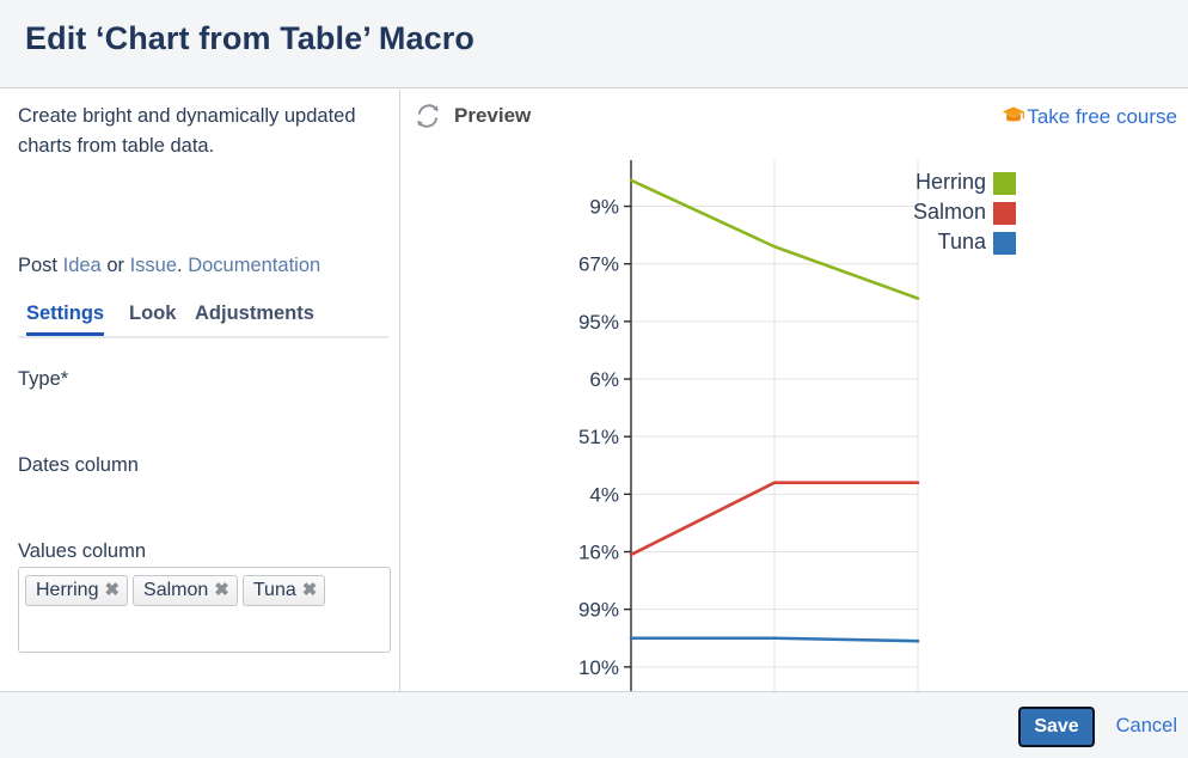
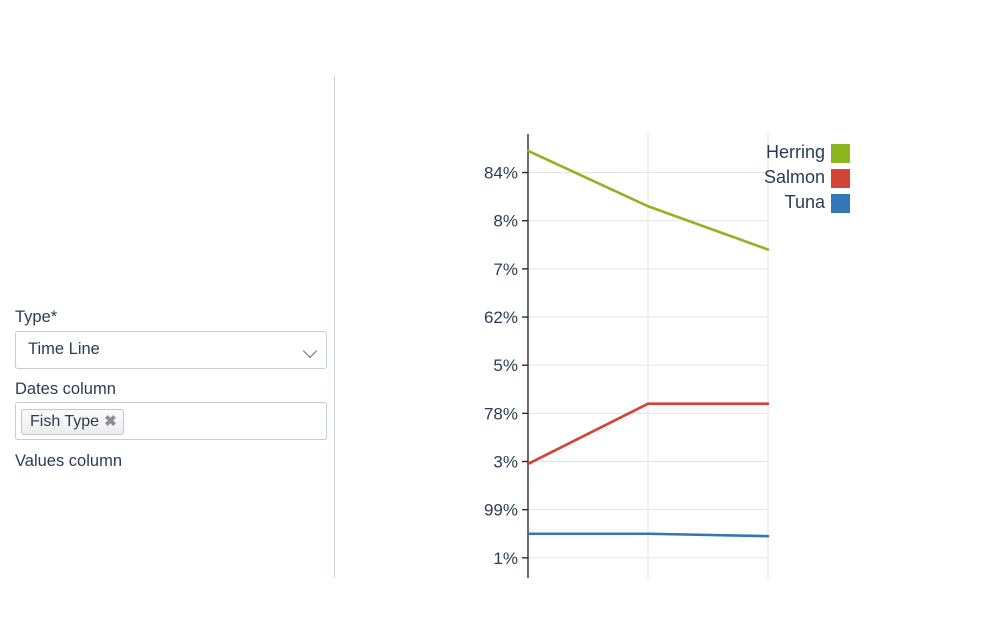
- Edit ‘Chart from Table’ Macro
- Create bright and dynamically updated
- charts from table data.
- Post Idea or Issue. Documentation
- Settings
- Look
- Adjustments
  Type*
+ Time Line
  Dates column
+ Fish Type ✖
  Values column
- Herring ✖ Salmon ✖ Tuna ✖
- Preview
- Take free course
- 10%
+ 1%
  99%
- 16%
+ 3%
- 4%
+ 78%
- 51%
+ 5%
- 6%
+ 62%
- 95%
+ 7%
- 67%
+ 8%
- 9%
+ 84%
  Herring
  Salmon
  Tuna
- Save
- Cancel
